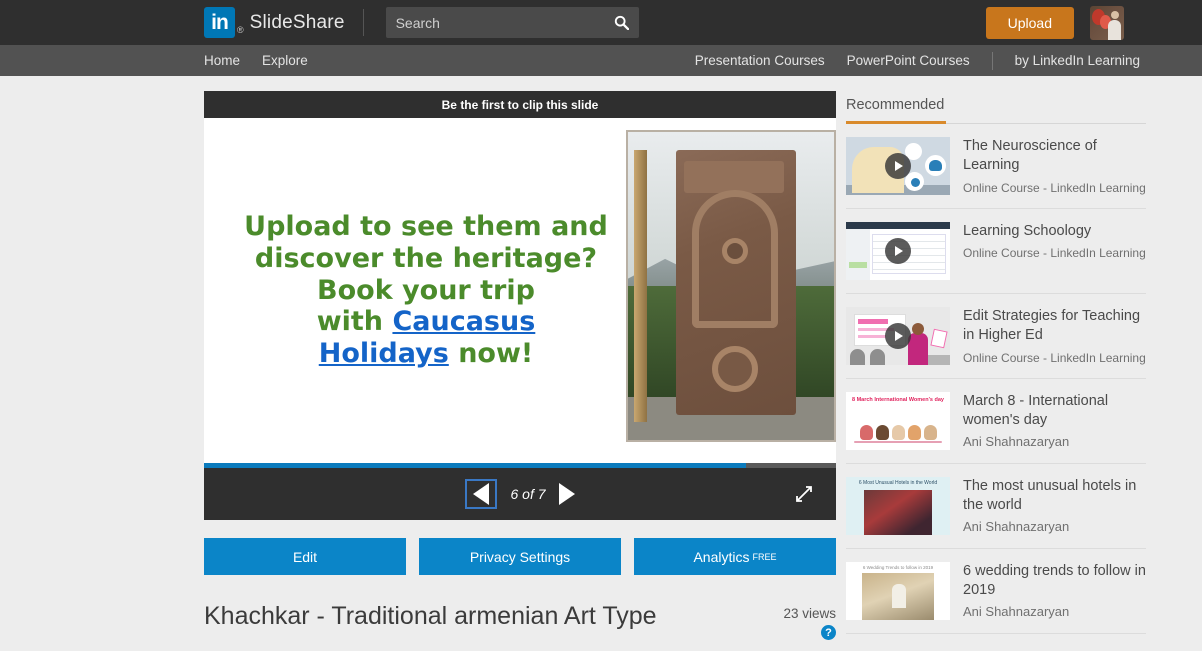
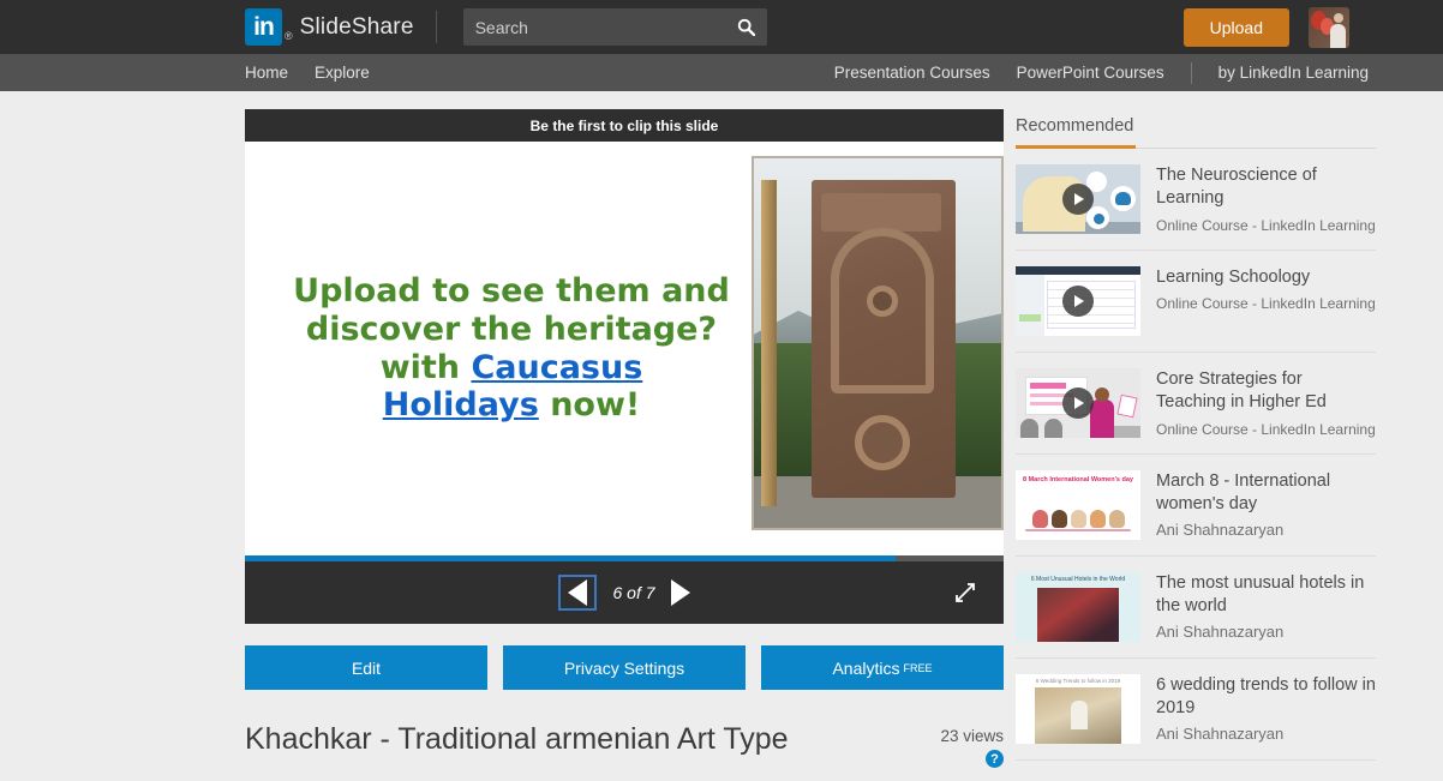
  in
  ®
  SlideShare
  Search
  Upload
  Home
  Explore
  Presentation Courses
  PowerPoint Courses
  by LinkedIn Learning
  Be the first to clip this slide
  Upload to see them and
  discover the heritage?
- Book your trip
  with Caucasus
  Holidays now!
  6 of 7
  Edit
  Privacy Settings
  Analytics
  FREE
  Khachkar - Traditional armenian Art Type
  23 views
  ?
  Recommended
  The Neuroscience of Learning
  Online Course - LinkedIn Learning
  Learning Schoology
  Online Course - LinkedIn Learning
- Edit Strategies for Teaching in Higher Ed
+ Core Strategies for Teaching in Higher Ed
  Online Course - LinkedIn Learning
  March 8 - International women's day
  Ani Shahnazaryan
  The most unusual hotels in the world
  Ani Shahnazaryan
  6 wedding trends to follow in 2019
  Ani Shahnazaryan
